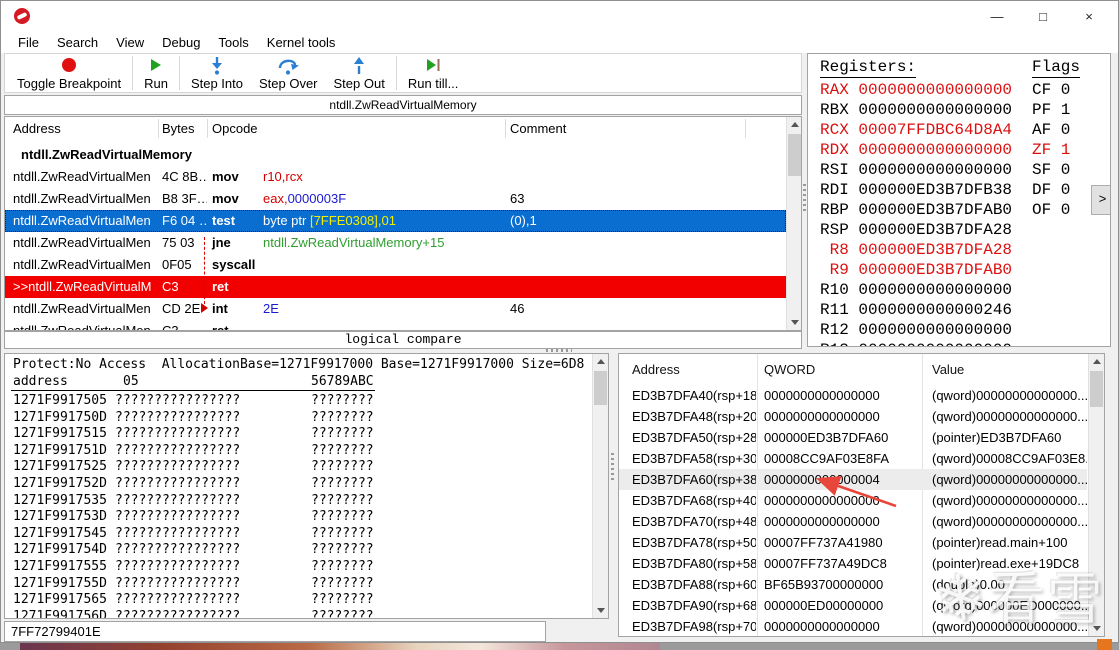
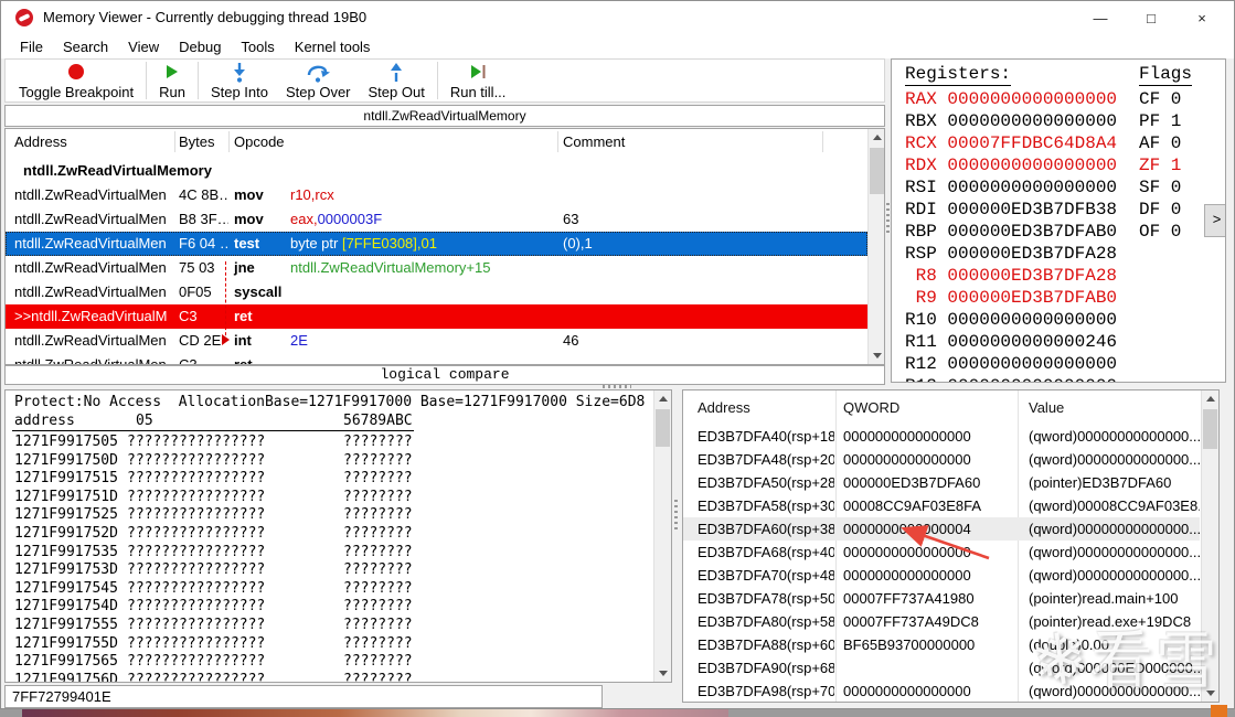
+ Memory Viewer - Currently debugging thread 19B0
  —
  □
  ×
  File
  Search
  View
  Debug
  Tools
  Kernel tools
  Toggle Breakpoint
  Run
  Step Into
  Step Over
  Step Out
  Run till...
  ntdll.ZwReadVirtualMemory
  Address
  Bytes
  Opcode
  Comment
  ntdll.ZwReadVirtualMemory
  ntdll.ZwReadVirtualMen
  4C 8B…
  mov
  r10,rcx
  ntdll.ZwReadVirtualMen
  B8 3F…
  mov
  eax,0000003F
  63
  ntdll.ZwReadVirtualMen
  F6 04 …
  test
  byte ptr [7FFE0308],01
  (0),1
  ntdll.ZwReadVirtualMen
  75 03
  jne
  ntdll.ZwReadVirtualMemory+15
  ntdll.ZwReadVirtualMen
  0F05
  syscall
  >>ntdll.ZwReadVirtualM
  C3
  ret
  ntdll.ZwReadVirtualMen
  CD 2E
  int
  2E
  46
  logical compare
  Registers:
  Flags
  RAX 0000000000000000
  RBX 0000000000000000
  RCX 00007FFDBC64D8A4
  RDX 0000000000000000
  RSI 0000000000000000
  RDI 000000ED3B7DFB38
  RBP 000000ED3B7DFAB0
  RSP 000000ED3B7DFA28
  R8 000000ED3B7DFA28
  R9 000000ED3B7DFAB0
  R10 0000000000000000
  R11 0000000000000246
  R12 0000000000000000
  CF 0
  PF 1
  AF 0
  ZF 1
  SF 0
  DF 0
  OF 0
  >
  Protect:No Access AllocationBase=1271F9917000 Base=1271F9917000 Size=6D8
  address
  05
  56789ABC
  1271F9917505
  ????????????????
  ????????
  1271F991750D
  ????????????????
  ????????
  1271F9917515
  ????????????????
  ????????
  1271F991751D
  ????????????????
  ????????
  1271F9917525
  ????????????????
  ????????
  1271F991752D
  ????????????????
  ????????
  1271F9917535
  ????????????????
  ????????
  1271F991753D
  ????????????????
  ????????
  1271F9917545
  ????????????????
  ????????
  1271F991754D
  ????????????????
  ????????
  1271F9917555
  ????????????????
  ????????
  1271F991755D
  ????????????????
  ????????
  1271F9917565
  ????????????????
  ????????
  1271F991756D
  ????????????????
  ????????
  7FF72799401E
  Address
  QWORD
  Value
  ED3B7DFA40(rsp+18
  0000000000000000
  (qword)00000000000000...
  ED3B7DFA48(rsp+20
  0000000000000000
  (qword)00000000000000...
  ED3B7DFA50(rsp+28
  000000ED3B7DFA60
  (pointer)ED3B7DFA60
  ED3B7DFA58(rsp+30
  00008CC9AF03E8FA
  (qword)00008CC9AF03E8
  ED3B7DFA60(rsp+38
  0000000000000004
  (qword)00000000000000...
  ED3B7DFA68(rsp+40
  0000000000000000
  (qword)00000000000000...
  ED3B7DFA70(rsp+48
  0000000000000000
  (qword)00000000000000...
  ED3B7DFA78(rsp+50
  00007FF737A41980
  (pointer)read.main+100
  ED3B7DFA80(rsp+58
  00007FF737A49DC8
  (pointer)read.exe+19DC8
  ED3B7DFA88(rsp+60
  BF65B93700000000
  (double)0.00
  ED3B7DFA90(rsp+68
- 000000ED00000000
  (qword)000000ED000000..
  ED3B7DFA98(rsp+70
  0000000000000000
  (qword)00000000000000...
  看雪
